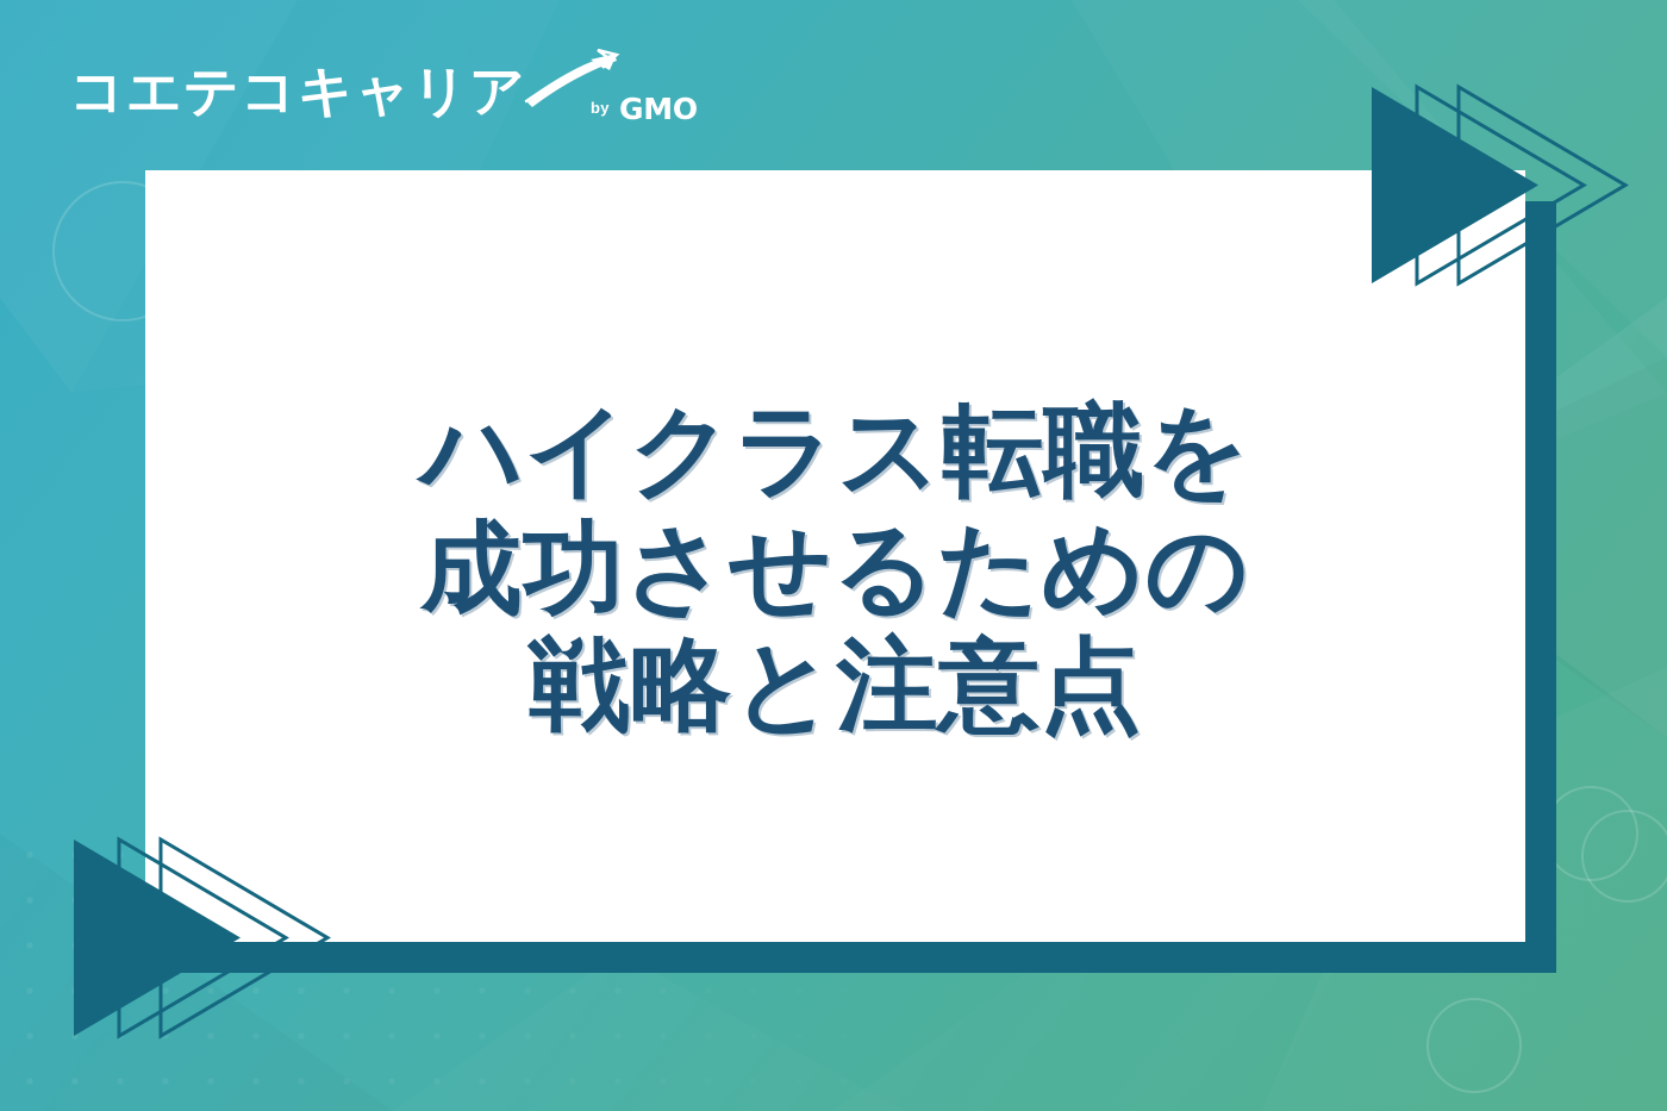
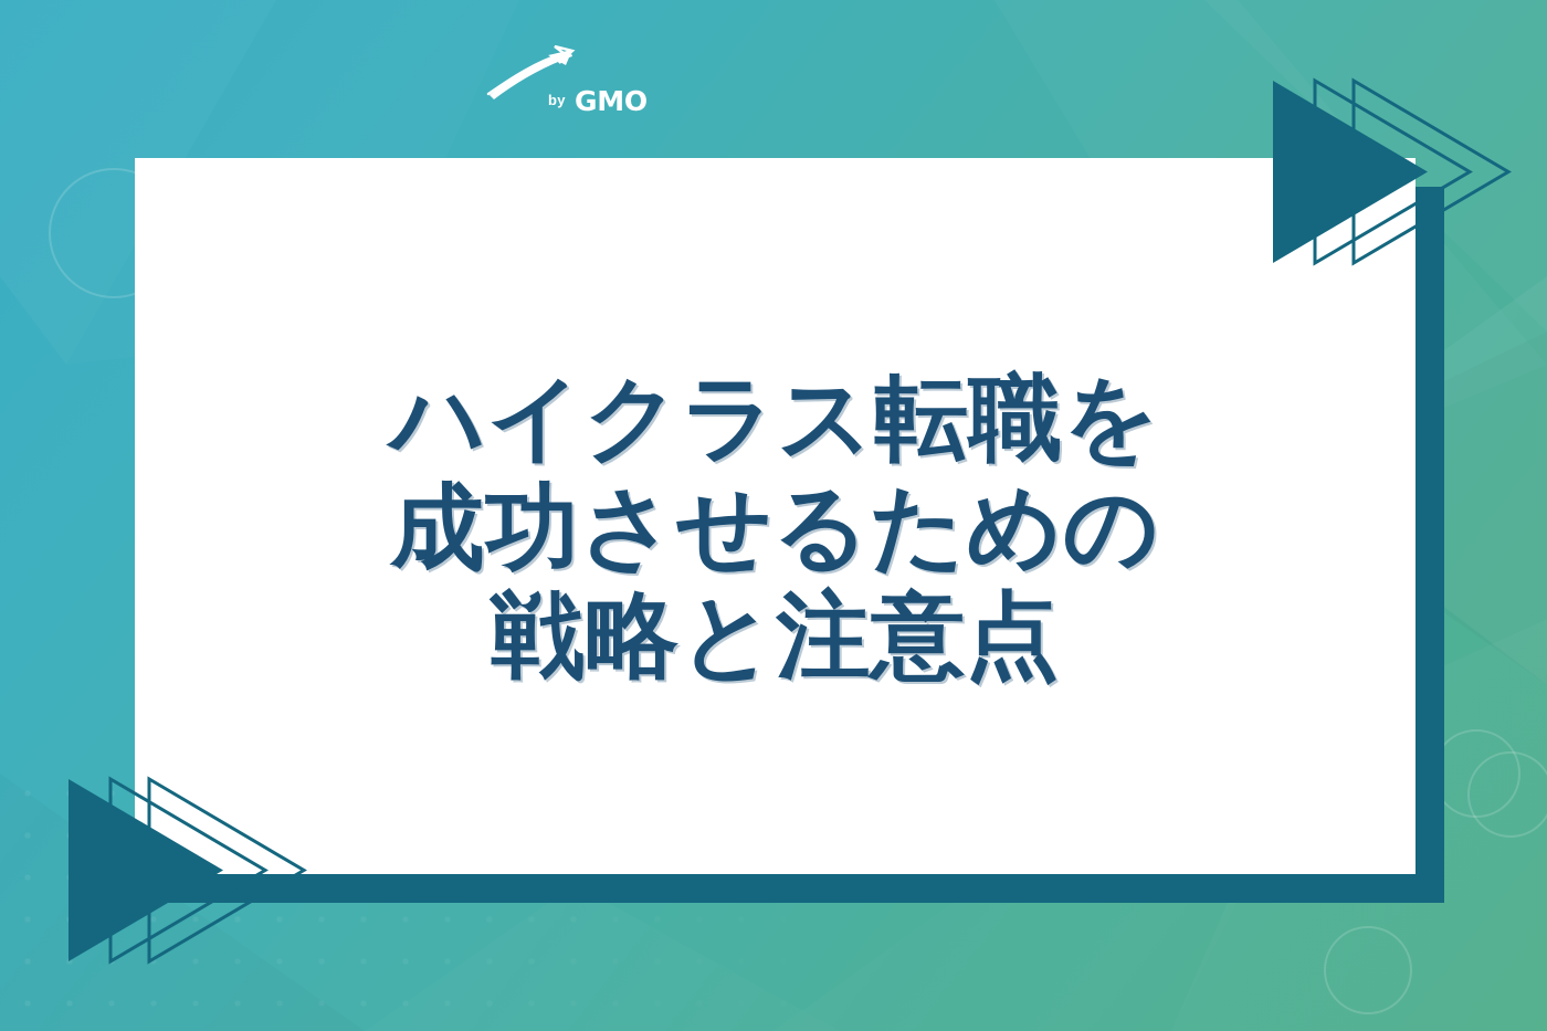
  ハイクラス転職を
  成功させるための
  戦略と注意点
- コエテコキャリア
  by
  GMO
